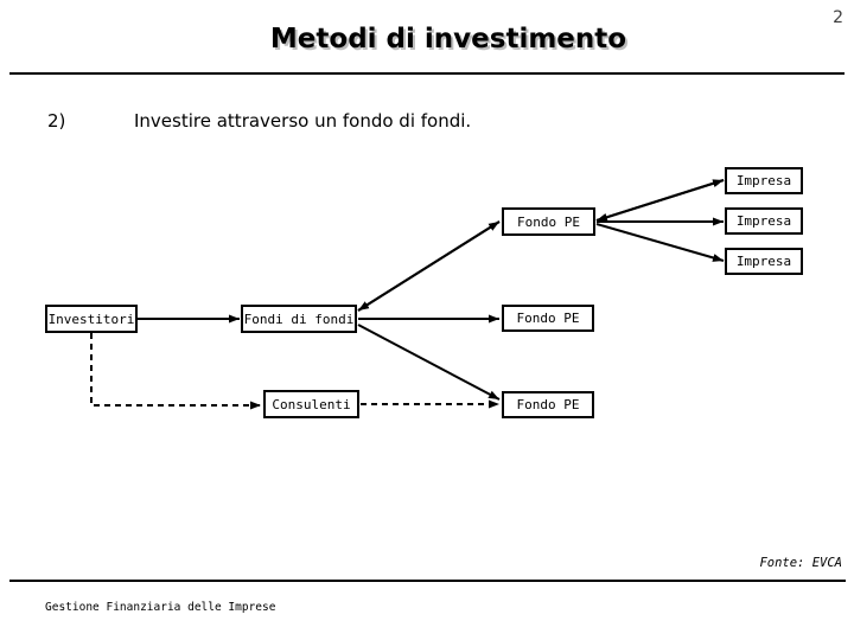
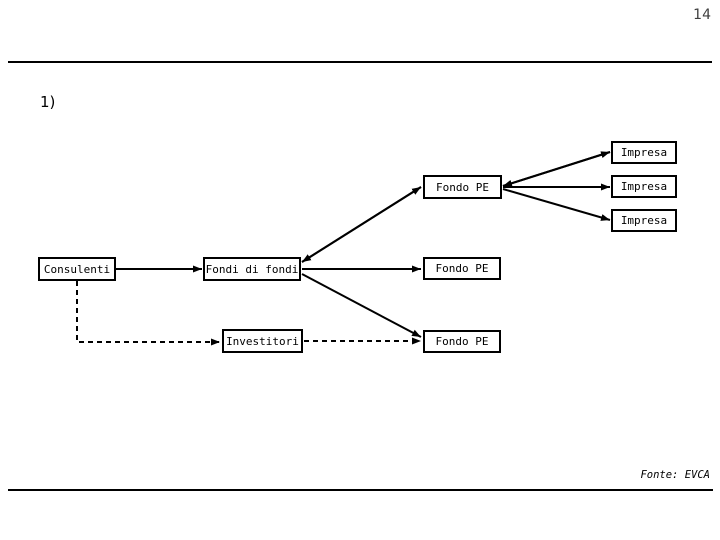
- 2
+ 14
- Metodi di investimento
- 2)
+ 1)
- Investire attraverso un fondo di fondi.
  Impresa
  Fondo PE
  Impresa
  Impresa
- Investitori
+ Consulenti
  Fondi di fondi
  Fondo PE
- Consulenti
+ Investitori
  Fondo PE
  Fonte: EVCA
- Gestione Finanziaria delle Imprese
